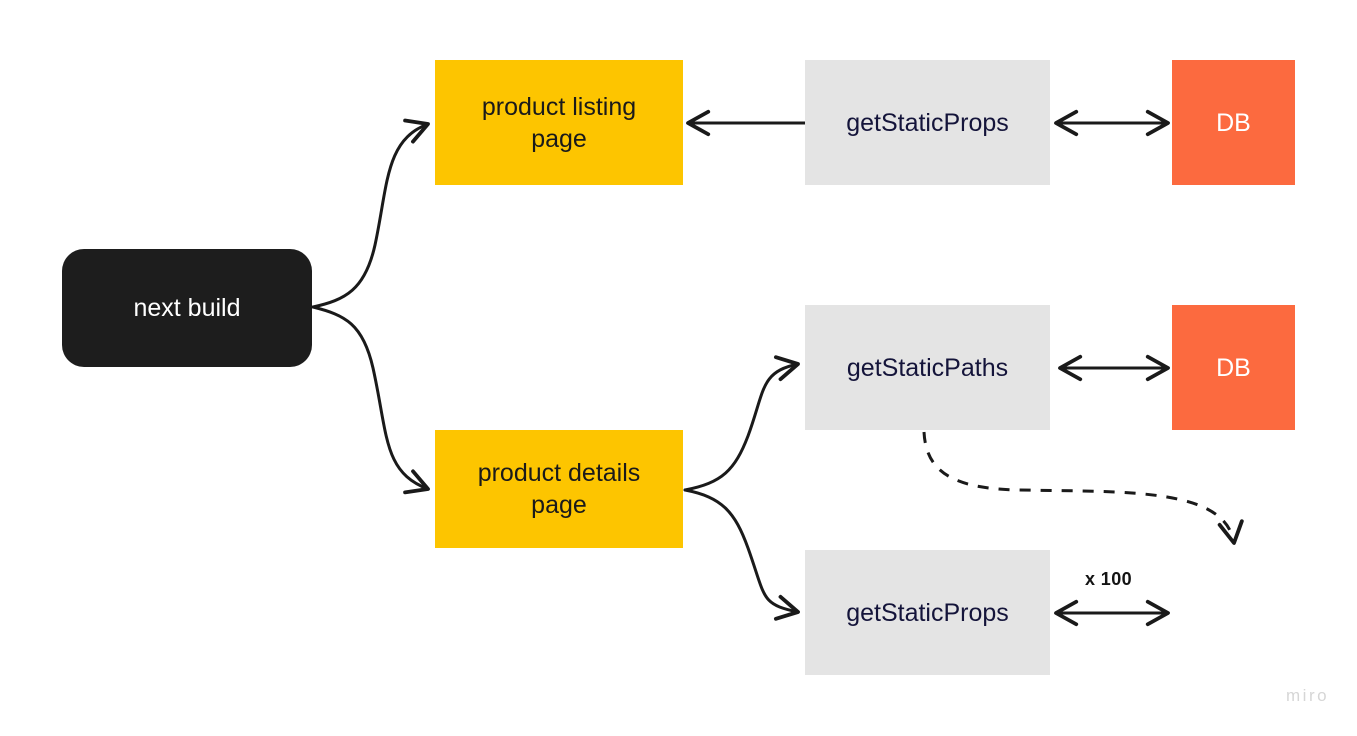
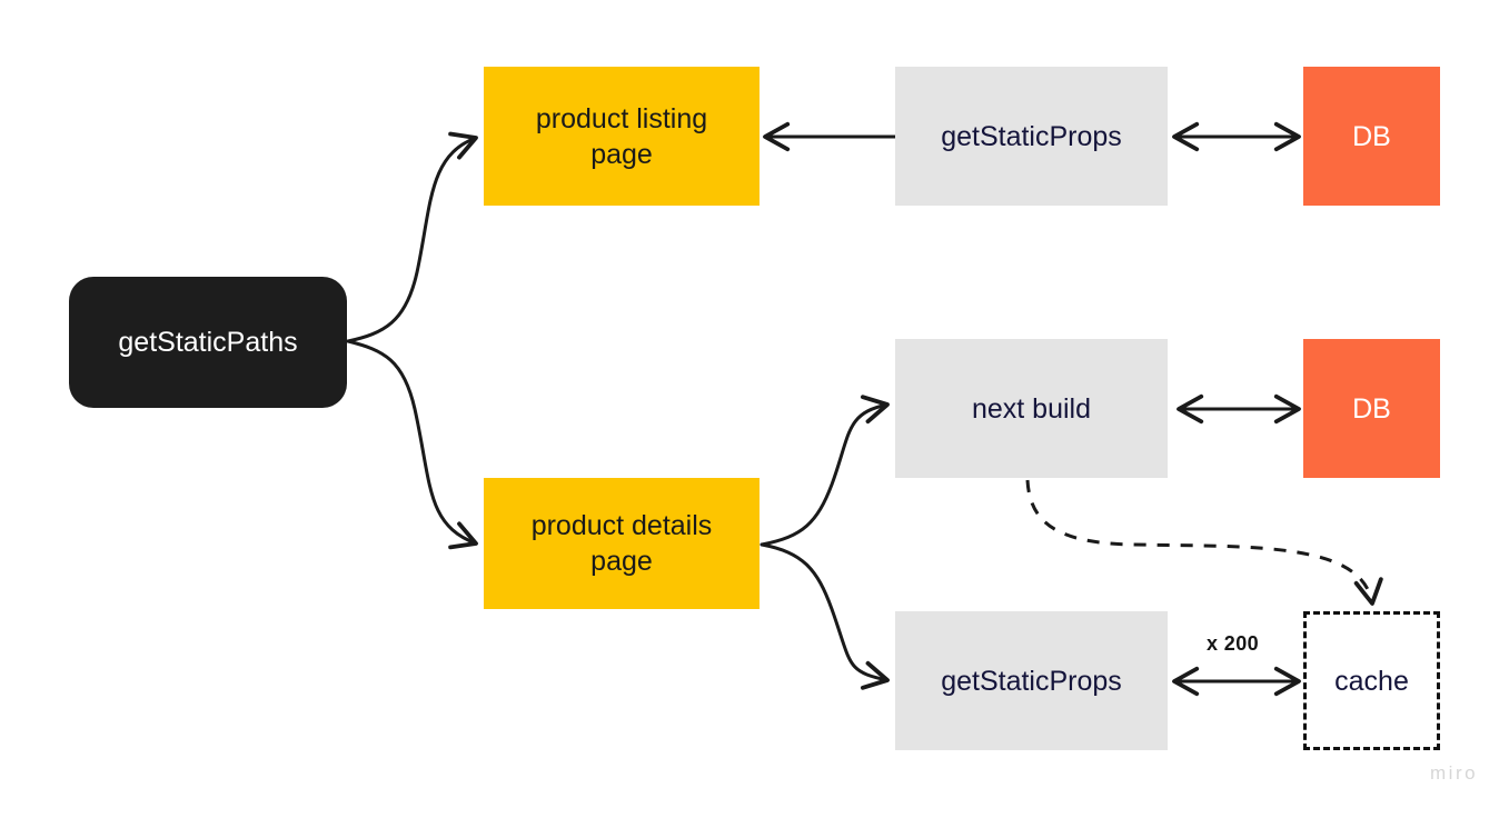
- next build
+ getStaticPaths
  product listing
  page
  getStaticProps
  DB
  product details
  page
- getStaticPaths
+ next build
  DB
  getStaticProps
+ cache
- x 100
+ x 200
  miro
